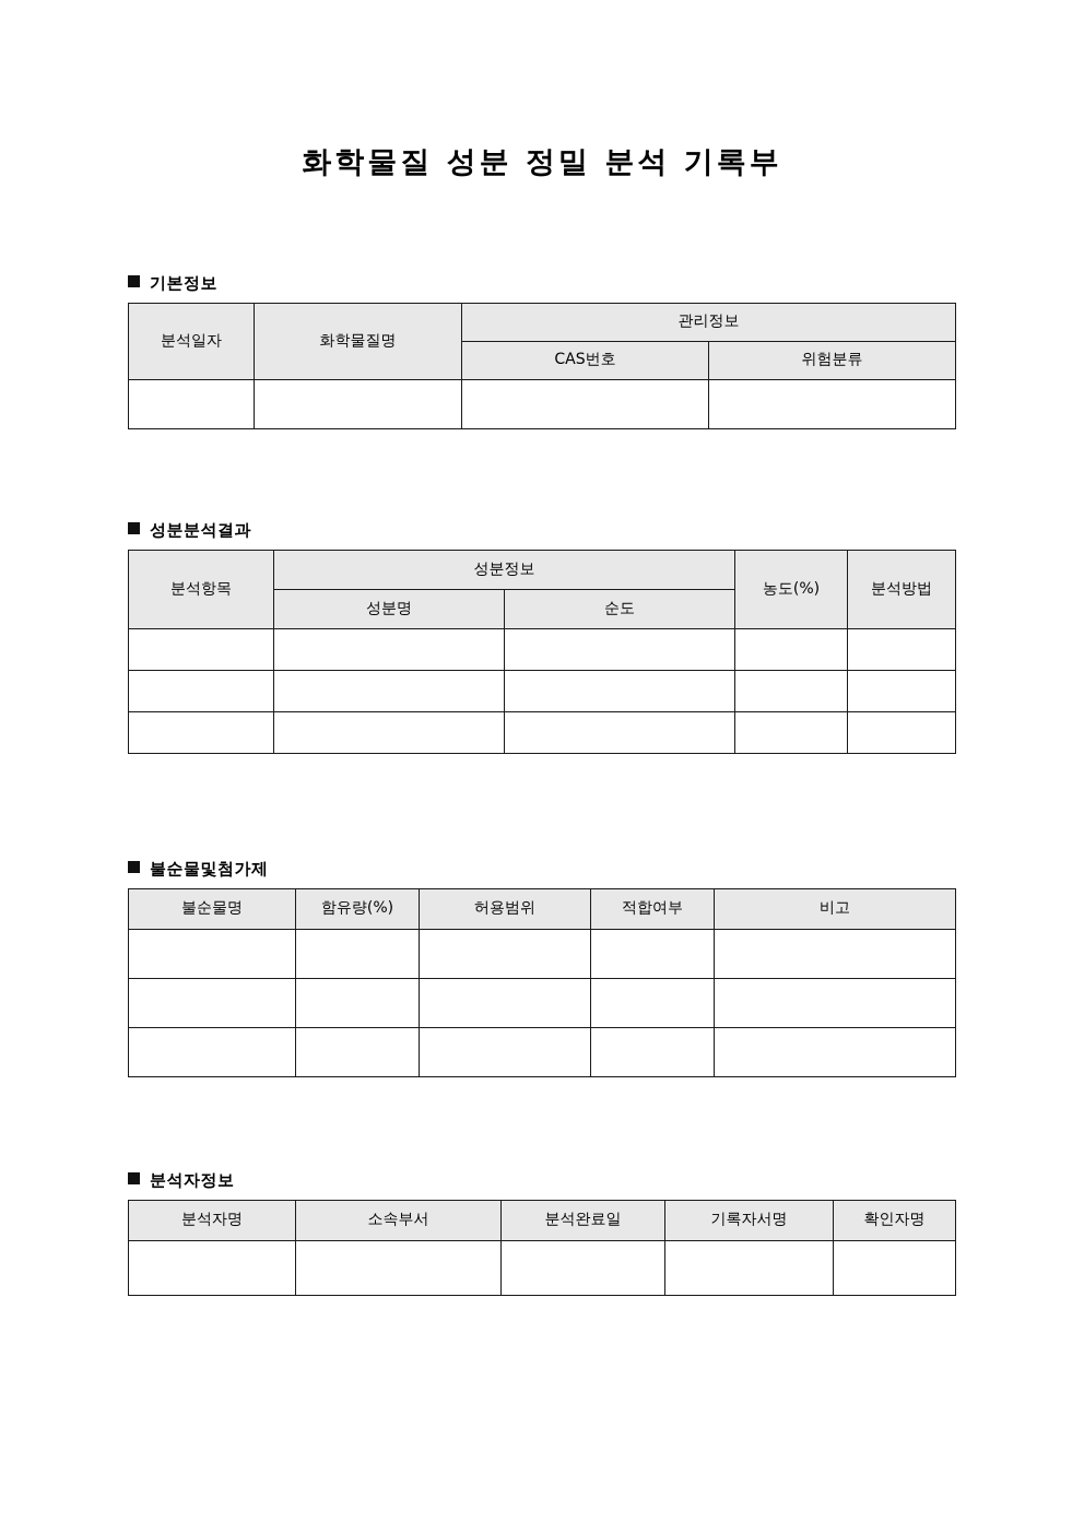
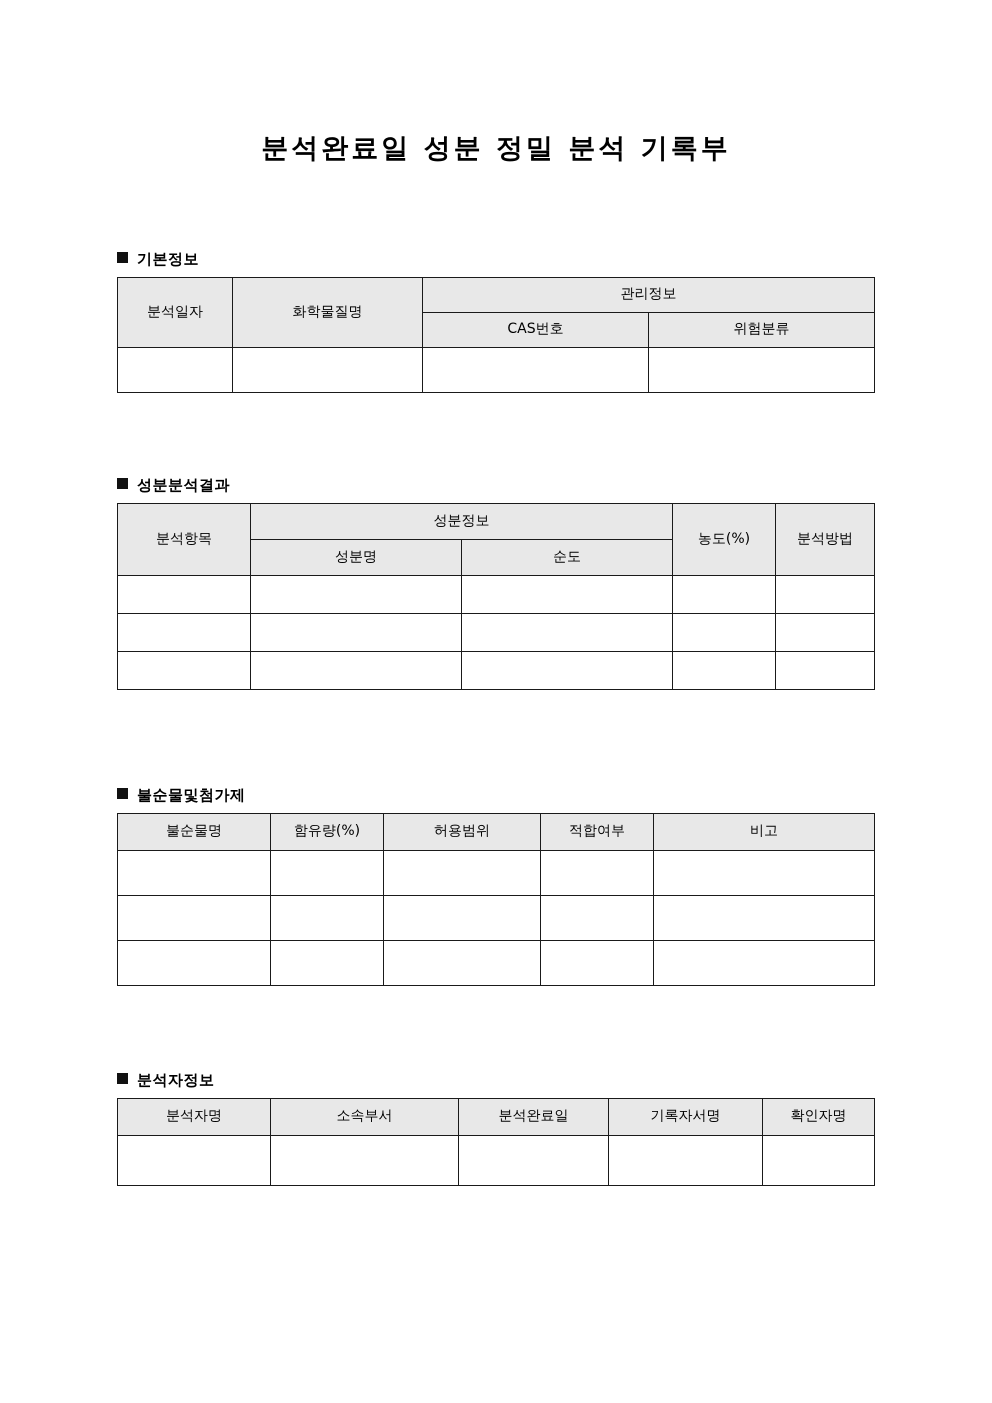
- 화학물질 성분 정밀 분석 기록부
+ 분석완료일 성분 정밀 분석 기록부
  기본정보
  분석일자	화학물질명	관리정보
  CAS번호	위험분류
  성분분석결과
  분석항목	성분정보	농도(%)	분석방법
  성분명	순도
  불순물및첨가제
  불순물명	함유량(%)	허용범위	적합여부	비고
  분석자정보
  분석자명	소속부서	분석완료일	기록자서명	확인자명
